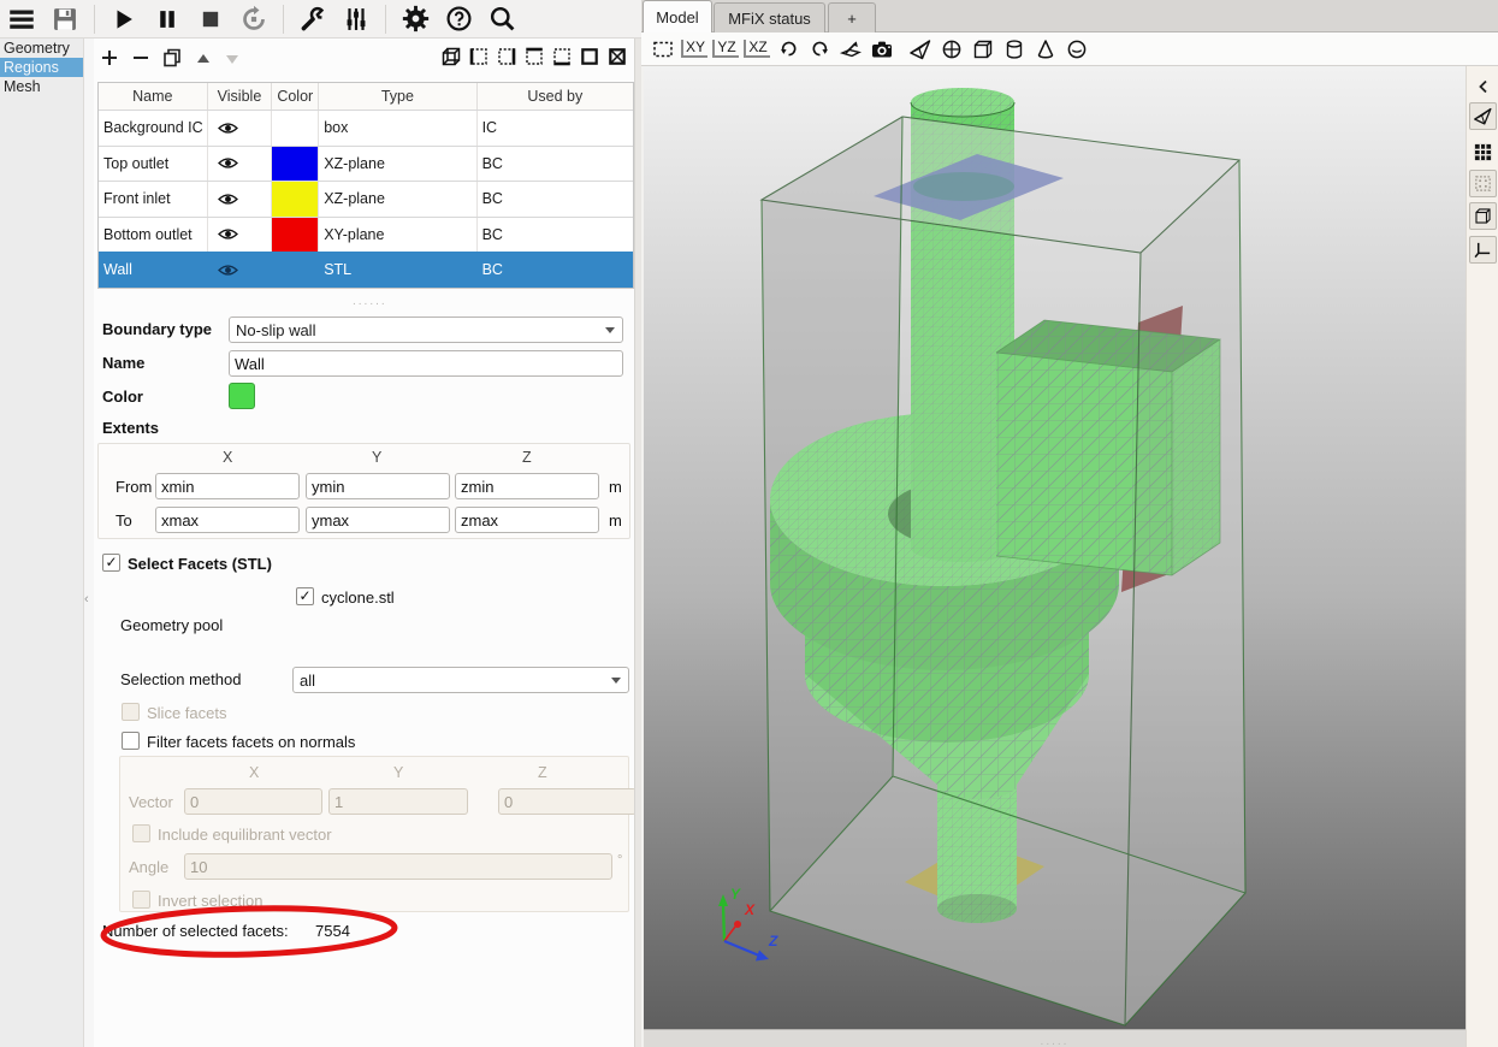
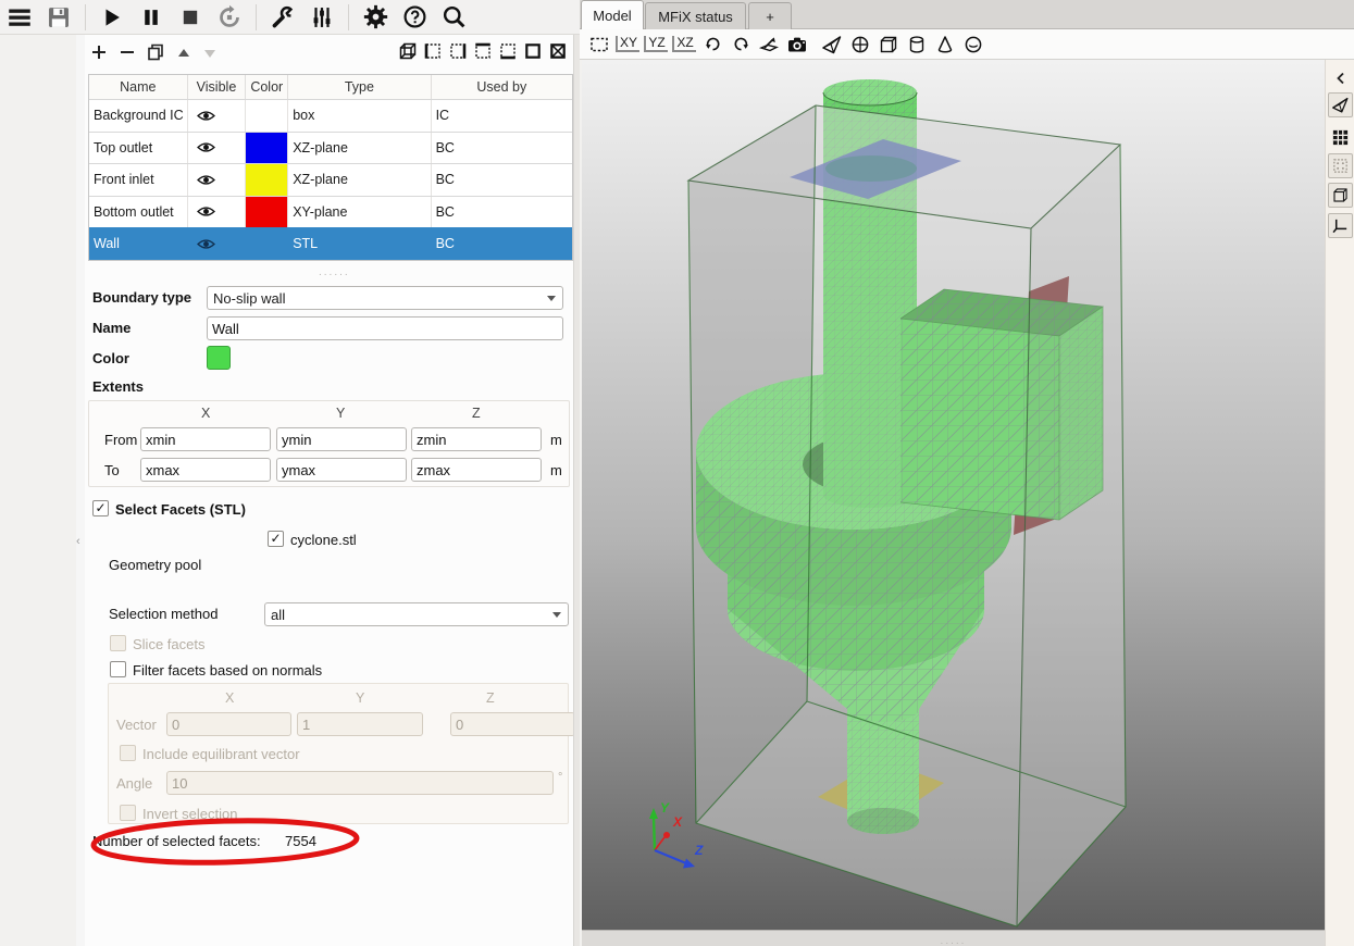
- Geometry
- Regions
- Mesh
  ‹
  Name
  Visible
  Color
  Type
  Used by
  Background IC
  box
  IC
  Top outlet
  XZ-plane
  BC
  Front inlet
  XZ-plane
  BC
  Bottom outlet
  XY-plane
  BC
  Wall
  STL
  BC
  ......
  Boundary type
  No-slip wall
  Name
  Wall
  Color
  Extents
  X
  Y
  Z
  From
  xmin
  ymin
  zmin
  m
  To
  xmax
  ymax
  zmax
  m
  Select Facets (STL)
  cyclone.stl
  Geometry pool
  Selection method
  all
  Slice facets
- Filter facets facets on normals
+ Filter facets based on normals
  X
  Y
  Z
  Vector
  0
  1
  0
  Include equilibrant vector
  Angle
  10
  °
  Invert selection
  umber of selected facets:
  7554
  Model
  MFiX status
  +
  XY
  YZ
  XZ
  Y
  X
  Z
  .....
